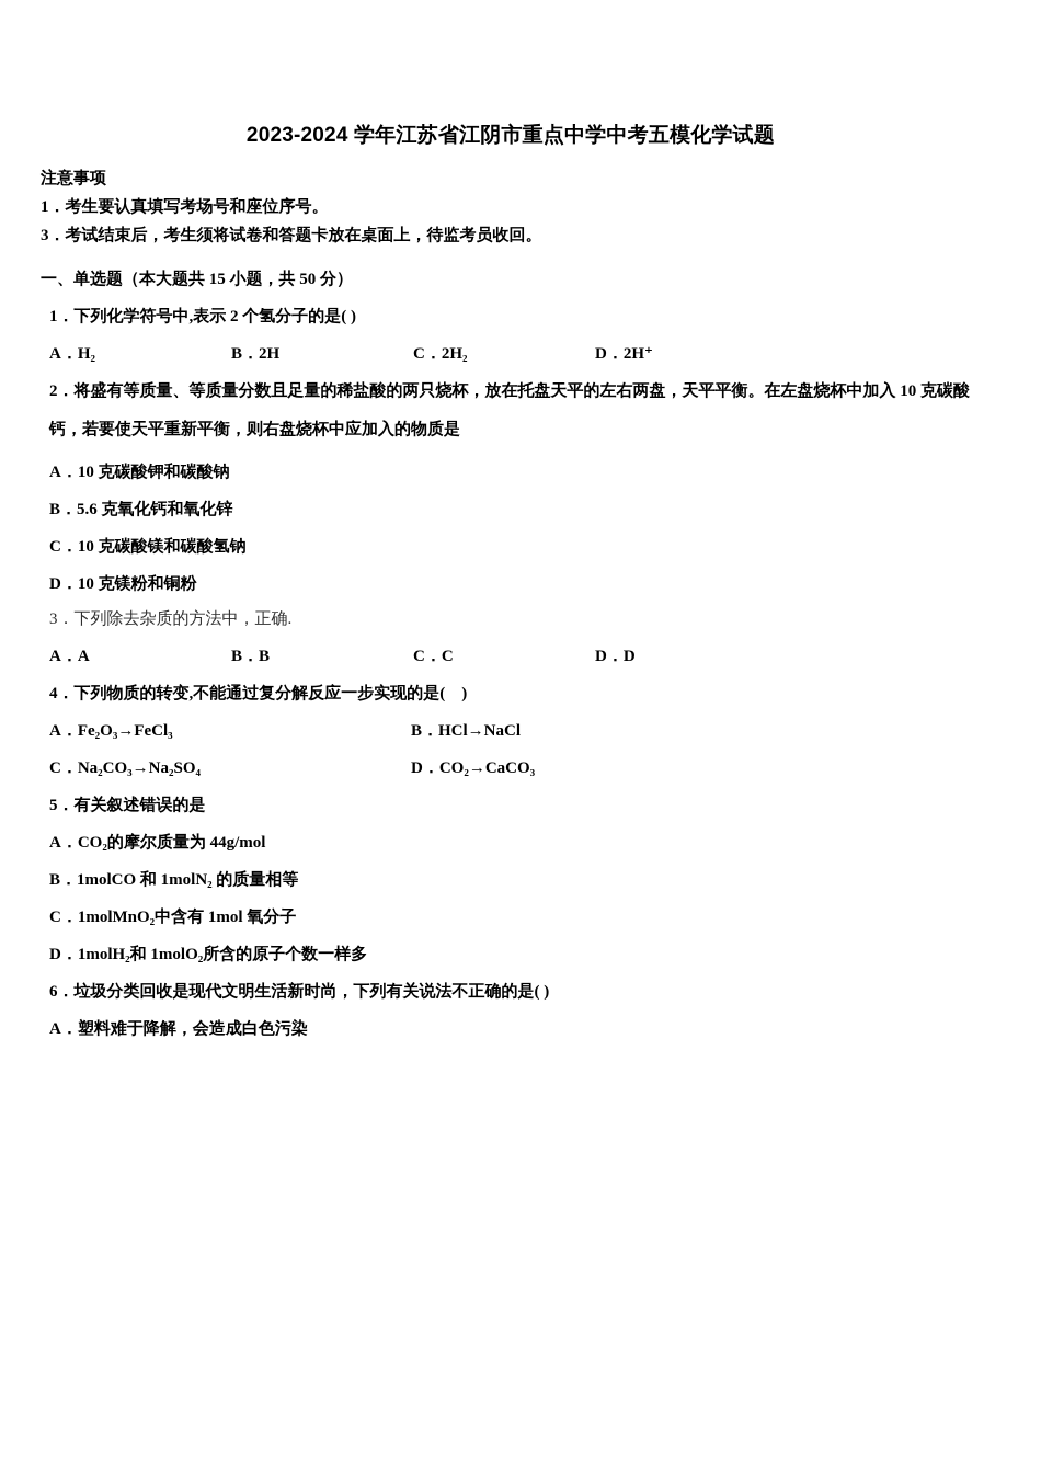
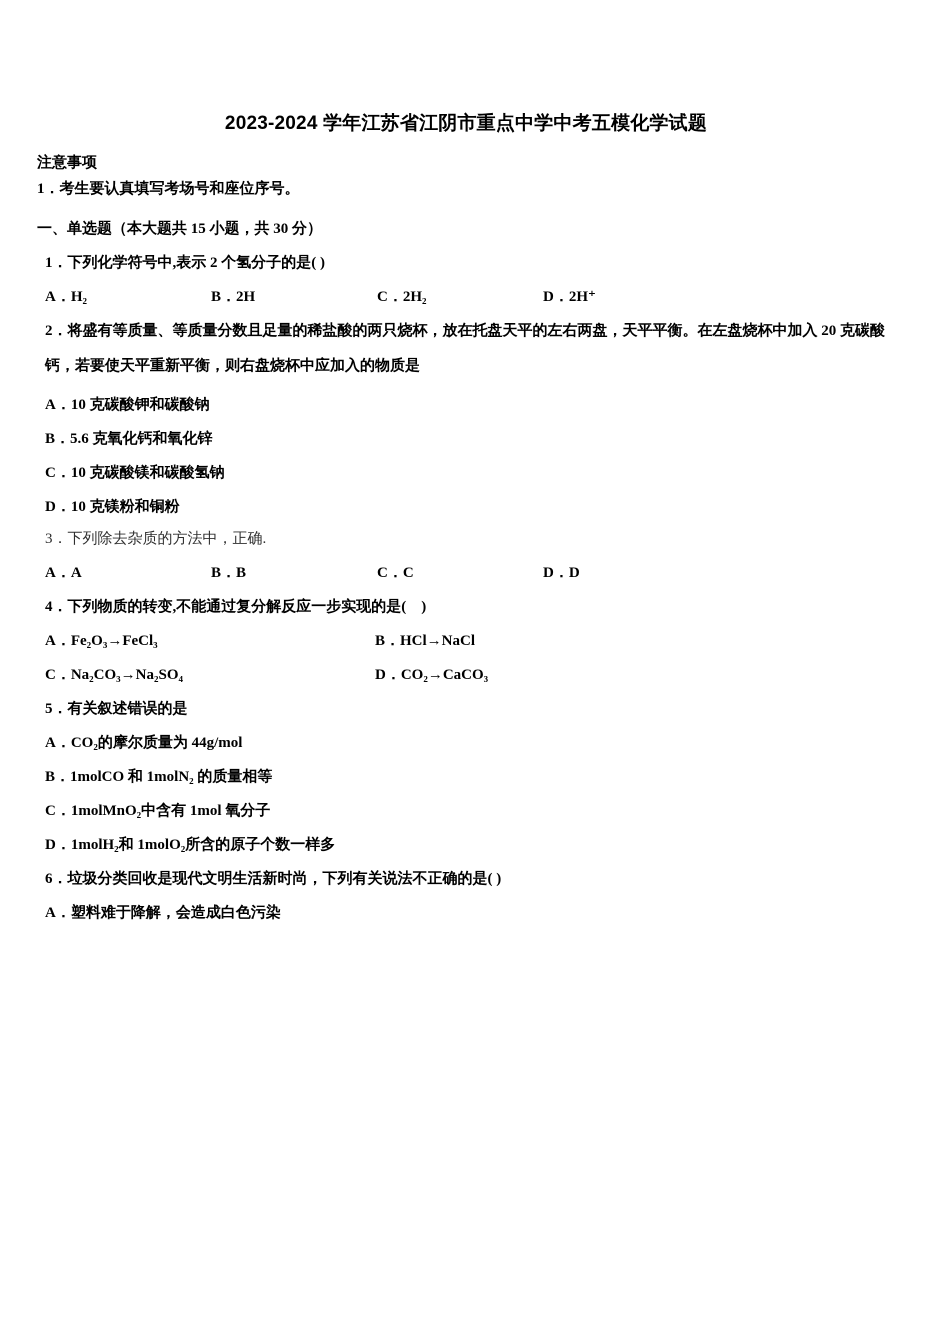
  2023-2024 学年江苏省江阴市重点中学中考五模化学试题
  注意事项
  1．考生要认真填写考场号和座位序号。
- 3．考试结束后，考生须将试卷和答题卡放在桌面上，待监考员收回。
- 一、单选题（本大题共 15 小题，共 50 分）
+ 一、单选题（本大题共 15 小题，共 30 分）
  1．下列化学符号中,表示 2 个氢分子的是( )
  A．H₂
  B．2H
  C．2H₂
  D．2H⁺
- 2．将盛有等质量、等质量分数且足量的稀盐酸的两只烧杯，放在托盘天平的左右两盘，天平平衡。在左盘烧杯中加入 10 克碳酸钙，若要使天平重新平衡，则右盘烧杯中应加入的物质是
+ 2．将盛有等质量、等质量分数且足量的稀盐酸的两只烧杯，放在托盘天平的左右两盘，天平平衡。在左盘烧杯中加入 20 克碳酸钙，若要使天平重新平衡，则右盘烧杯中应加入的物质是
  A．10 克碳酸钾和碳酸钠
  B．5.6 克氧化钙和氧化锌
  C．10 克碳酸镁和碳酸氢钠
  D．10 克镁粉和铜粉
  3．下列除去杂质的方法中，正确.
  A．A
  B．B
  C．C
  D．D
  4．下列物质的转变,不能通过复分解反应一步实现的是( )
  A．Fe₂O₃→FeCl₃
  B．HCl→NaCl
  C．Na₂CO₃→Na₂SO₄
  D．CO₂→CaCO₃
  5．有关叙述错误的是
  A．CO₂的摩尔质量为 44g/mol
  B．1molCO 和 1molN₂ 的质量相等
  C．1molMnO₂中含有 1mol 氧分子
  D．1molH₂和 1molO₂所含的原子个数一样多
  6．垃圾分类回收是现代文明生活新时尚，下列有关说法不正确的是( )
  A．塑料难于降解，会造成白色污染
